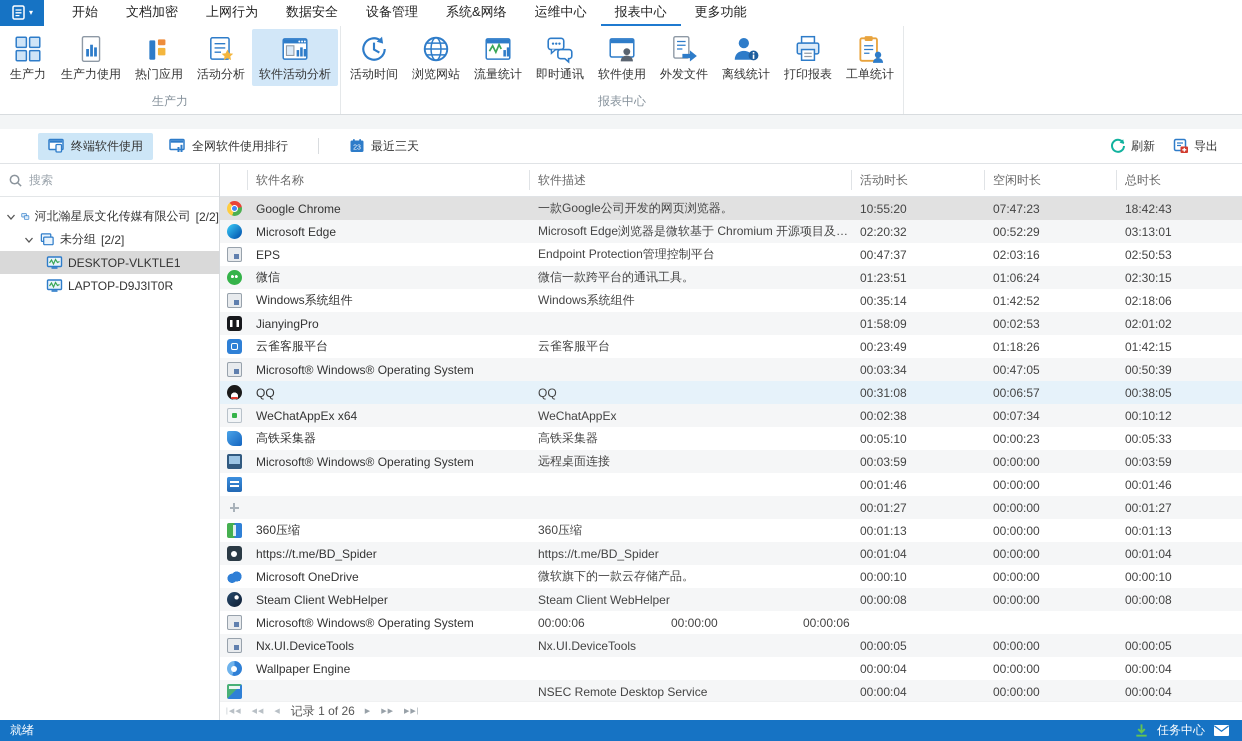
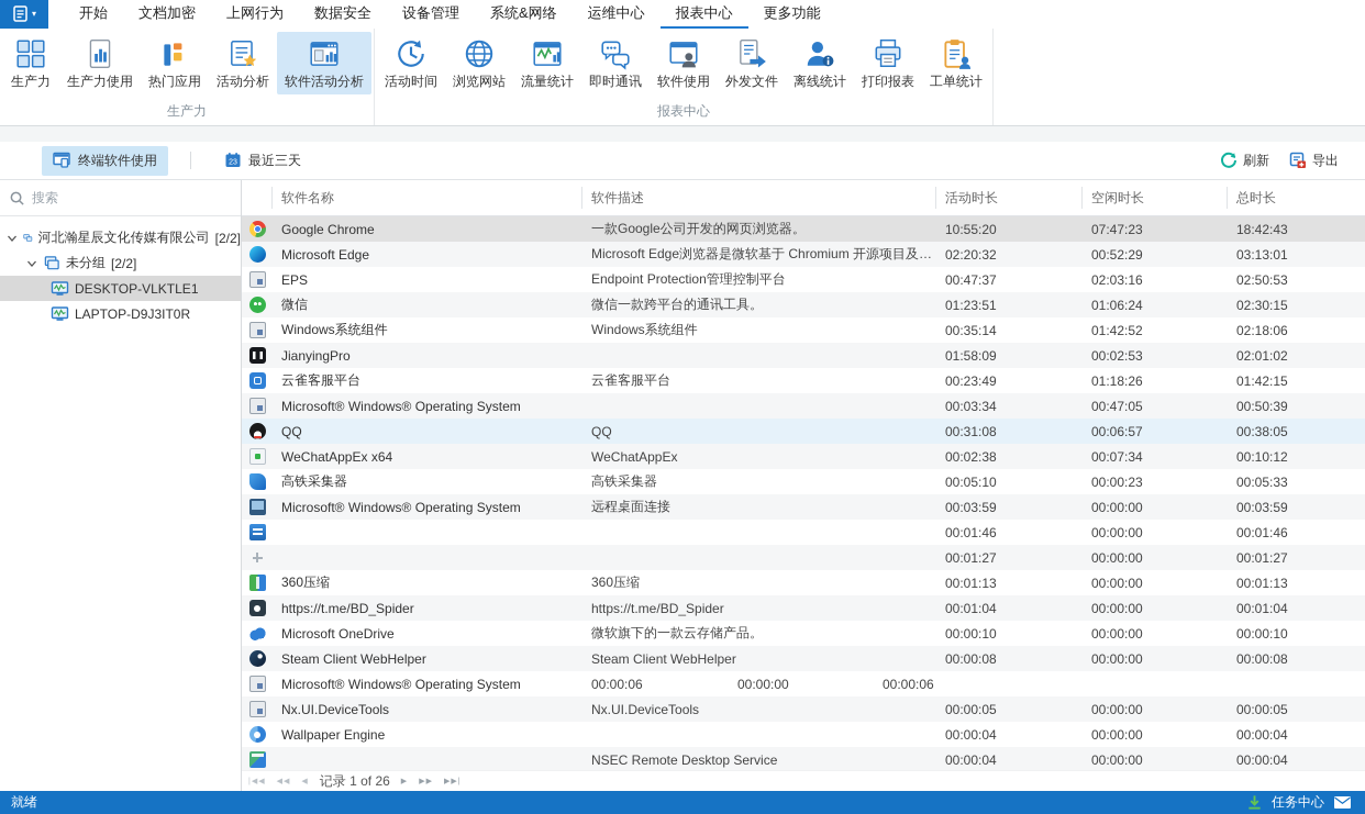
  ▾
  开始
  文档加密
  上网行为
  数据安全
  设备管理
  系统&网络
  运维中心
  报表中心
  更多功能
  生产力
  生产力使用
  热门应用
  活动分析
  软件活动分析
  生产力
  活动时间
  浏览网站
  流量统计
  即时通讯
  软件使用
  外发文件
  离线统计
  打印报表
  工单统计
  报表中心
  终端软件使用
- 全网软件使用排行
  最近三天
  刷新
  导出
  搜索
  河北瀚星辰文化传媒有限公司
  [2/2]
  未分组
  [2/2]
  DESKTOP-VLKTLE1
  LAPTOP-D9J3IT0R
  软件名称
  软件描述
  活动时长
  空闲时长
  总时长
  Google Chrome
  一款Google公司开发的网页浏览器。
  10:55:20
  07:47:23
  18:42:43
  Microsoft Edge
  Microsoft Edge浏览器是微软基于 Chromium 开源项目及其
  02:20:32
  00:52:29
  03:13:01
  EPS
  Endpoint Protection管理控制平台
  00:47:37
  02:03:16
  02:50:53
  微信
  微信一款跨平台的通讯工具。
  01:23:51
  01:06:24
  02:30:15
  Windows系统组件
  Windows系统组件
  00:35:14
  01:42:52
  02:18:06
  JianyingPro
  01:58:09
  00:02:53
  02:01:02
  云雀客服平台
  云雀客服平台
  00:23:49
  01:18:26
  01:42:15
  Microsoft® Windows® Operating System
  00:03:34
  00:47:05
  00:50:39
  QQ
  QQ
  00:31:08
  00:06:57
  00:38:05
  WeChatAppEx x64
  WeChatAppEx
  00:02:38
  00:07:34
  00:10:12
  高铁采集器
  高铁采集器
  00:05:10
  00:00:23
  00:05:33
  Microsoft® Windows® Operating System
  远程桌面连接
  00:03:59
  00:00:00
  00:03:59
  00:01:46
  00:00:00
  00:01:46
  00:01:27
  00:00:00
  00:01:27
  360压缩
  360压缩
  00:01:13
  00:00:00
  00:01:13
  https://t.me/BD_Spider
  https://t.me/BD_Spider
  00:01:04
  00:00:00
  00:01:04
  Microsoft OneDrive
  微软旗下的一款云存储产品。
  00:00:10
  00:00:00
  00:00:10
  Steam Client WebHelper
  Steam Client WebHelper
  00:00:08
  00:00:00
  00:00:08
  Microsoft® Windows® Operating System
  00:00:06
  00:00:00
  00:00:06
  Nx.UI.DeviceTools
  Nx.UI.DeviceTools
  00:00:05
  00:00:00
  00:00:05
  Wallpaper Engine
  00:00:04
  00:00:00
  00:00:04
  NSEC Remote Desktop Service
  00:00:04
  00:00:00
  00:00:04
  记录 1 of 26
  就绪
  任务中心
